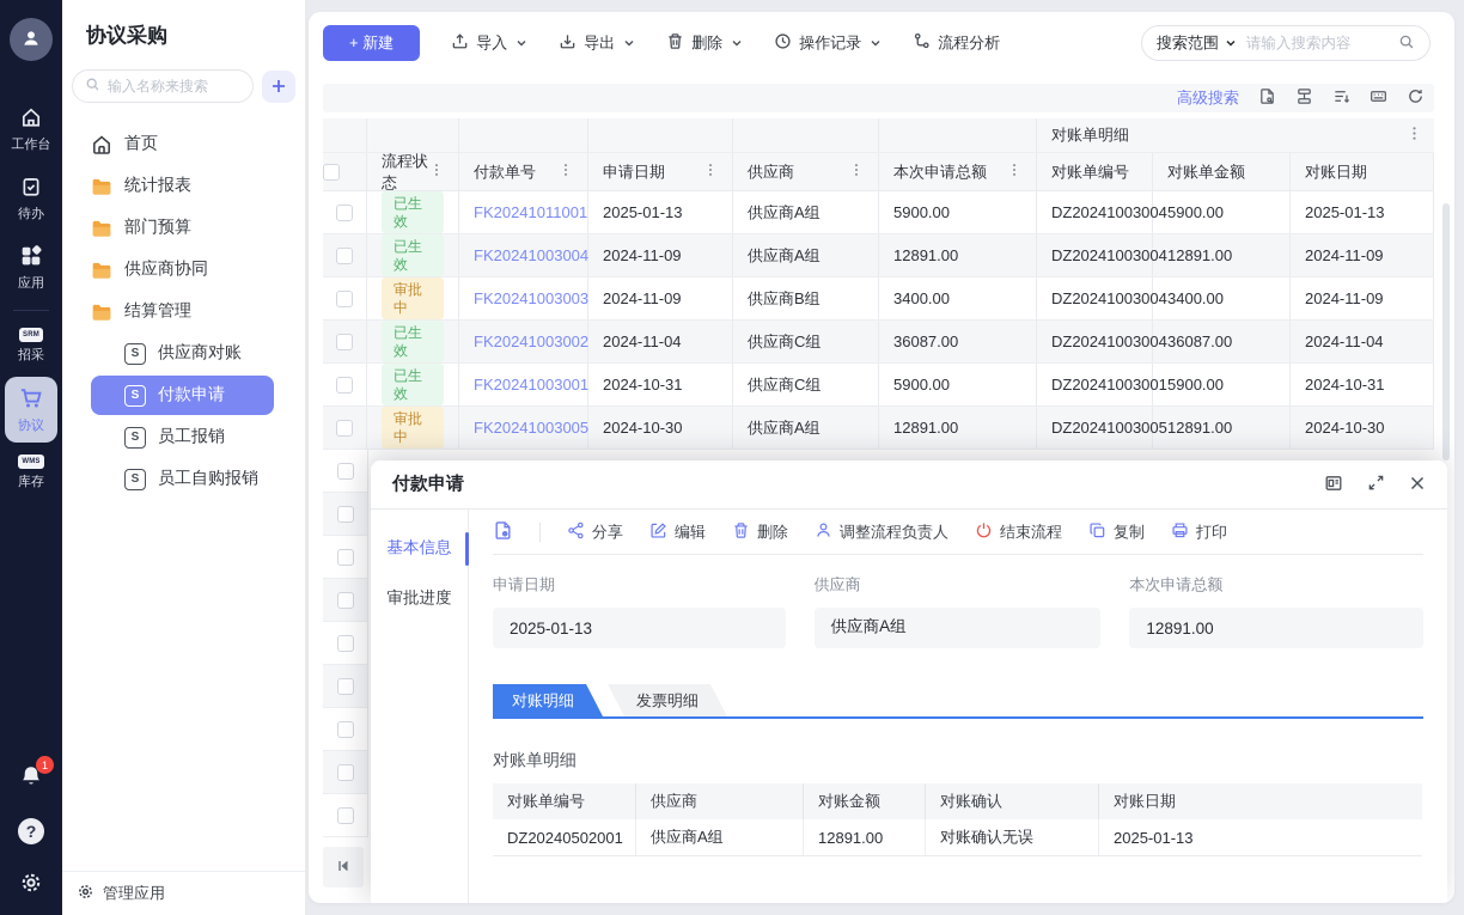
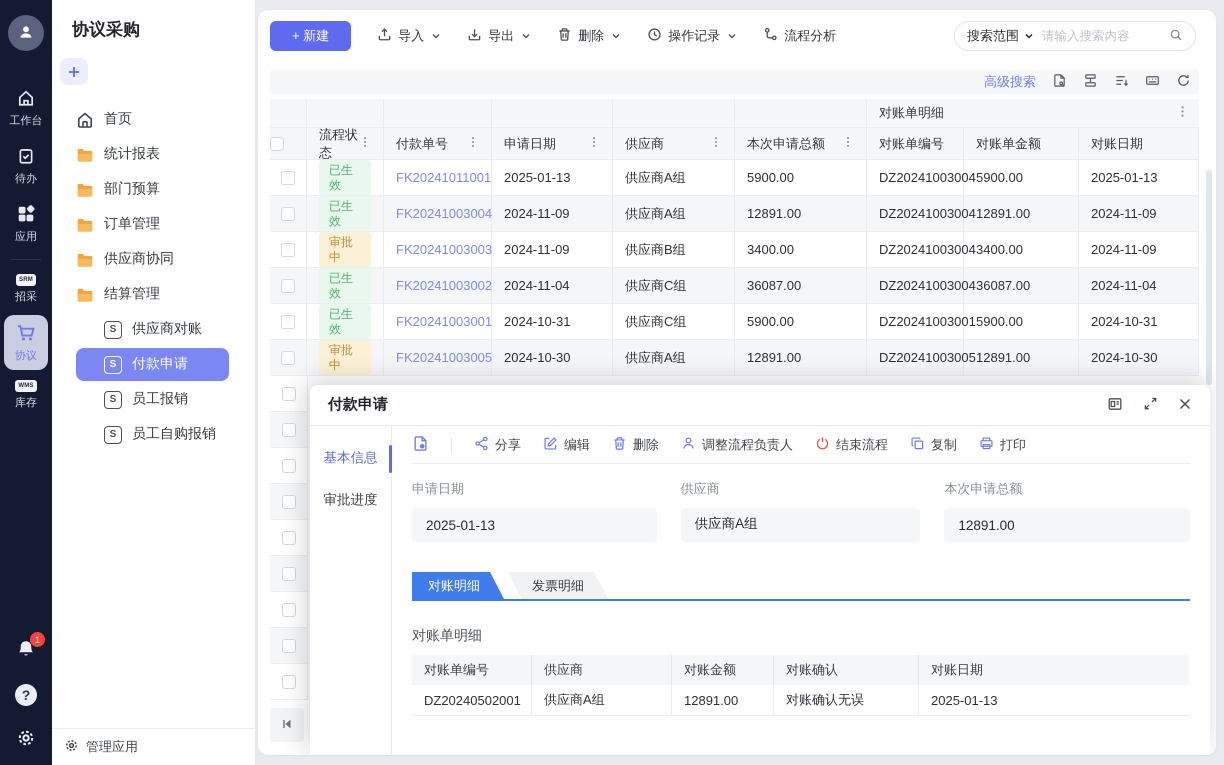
  工作台
  待办
  应用
  招采
  协议
  库存
  1
  ?
  协议采购
- 输入名称来搜索
  首页
  统计报表
  部门预算
+ 订单管理
  供应商协同
  结算管理
  S
  供应商对账
  S
  付款申请
  S
  员工报销
  S
  员工自购报销
  管理应用
  + 新建
  导入
  导出
  删除
  操作记录
  流程分析
  搜索范围
  请输入搜索内容
  高级搜索
  对账单明细
  流程状态
  付款单号
  申请日期
  供应商
  本次申请总额
  对账单编号
  对账单金额
  对账日期
  已生效
  FK20241011001
  2025-01-13
  供应商A组
  5900.00
  DZ202410030
  5900.00
  2025-01-13
  已生效
  FK20241003004
  2024-11-09
  供应商A组
  12891.00
  DZ202410030
  12891.00
  2024-11-09
  审批中
  FK20241003003
  2024-11-09
  供应商B组
  3400.00
  DZ202410030
  3400.00
  2024-11-09
  已生效
  FK20241003002
  2024-11-04
  供应商C组
  36087.00
  DZ202410030
  36087.00
  2024-11-04
  已生效
  FK20241003001
  2024-10-31
  供应商C组
  5900.00
  DZ202410030
  5900.00
  2024-10-31
  审批中
  FK20241003005
  2024-10-30
  供应商A组
  12891.00
  DZ202410030
  12891.00
  2024-10-30
  付款申请
  基本信息
  审批进度
  分享
  编辑
  删除
  调整流程负责人
  结束流程
  复制
  打印
  申请日期
  2025-01-13
  供应商
  供应商A组
  本次申请总额
  12891.00
  对账明细
  发票明细
  对账单明细
  对账单编号
  供应商
  对账金额
  对账确认
  对账日期
  DZ20240502001
  供应商A组
  12891.00
  对账确认无误
  2025-01-13
